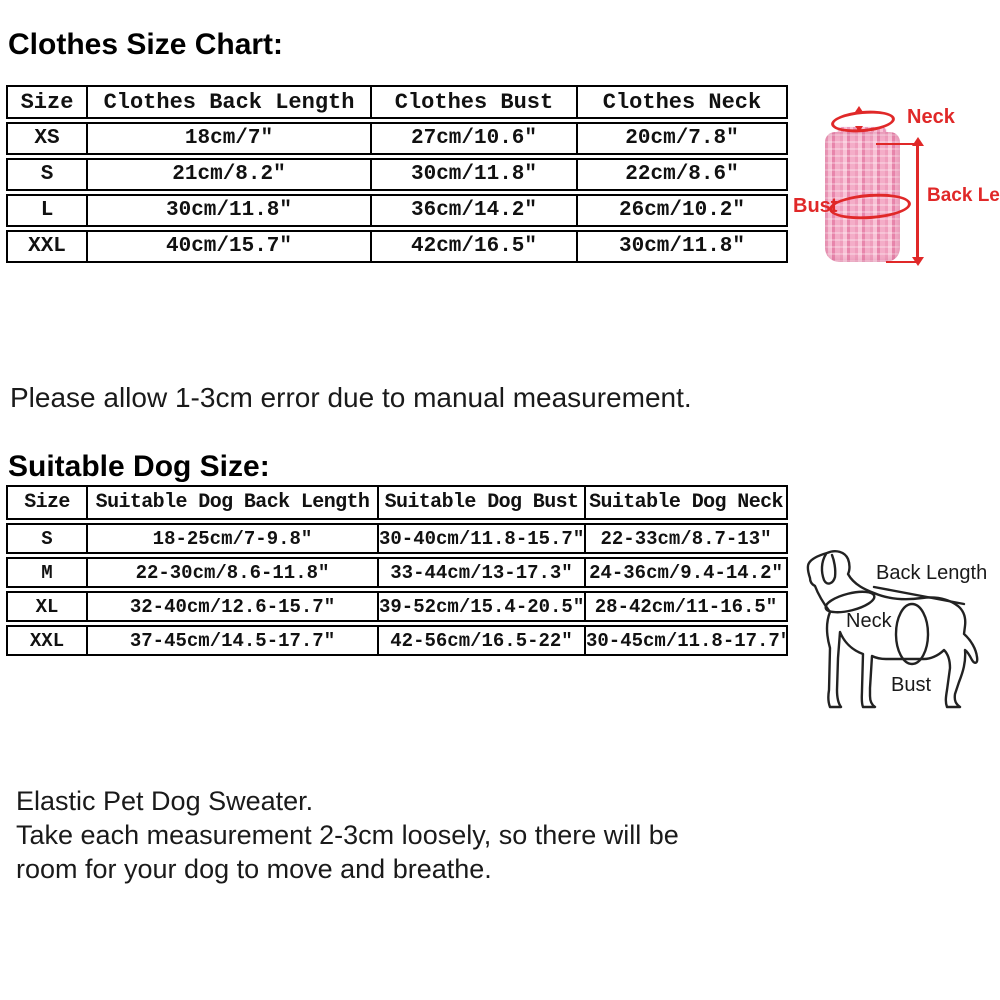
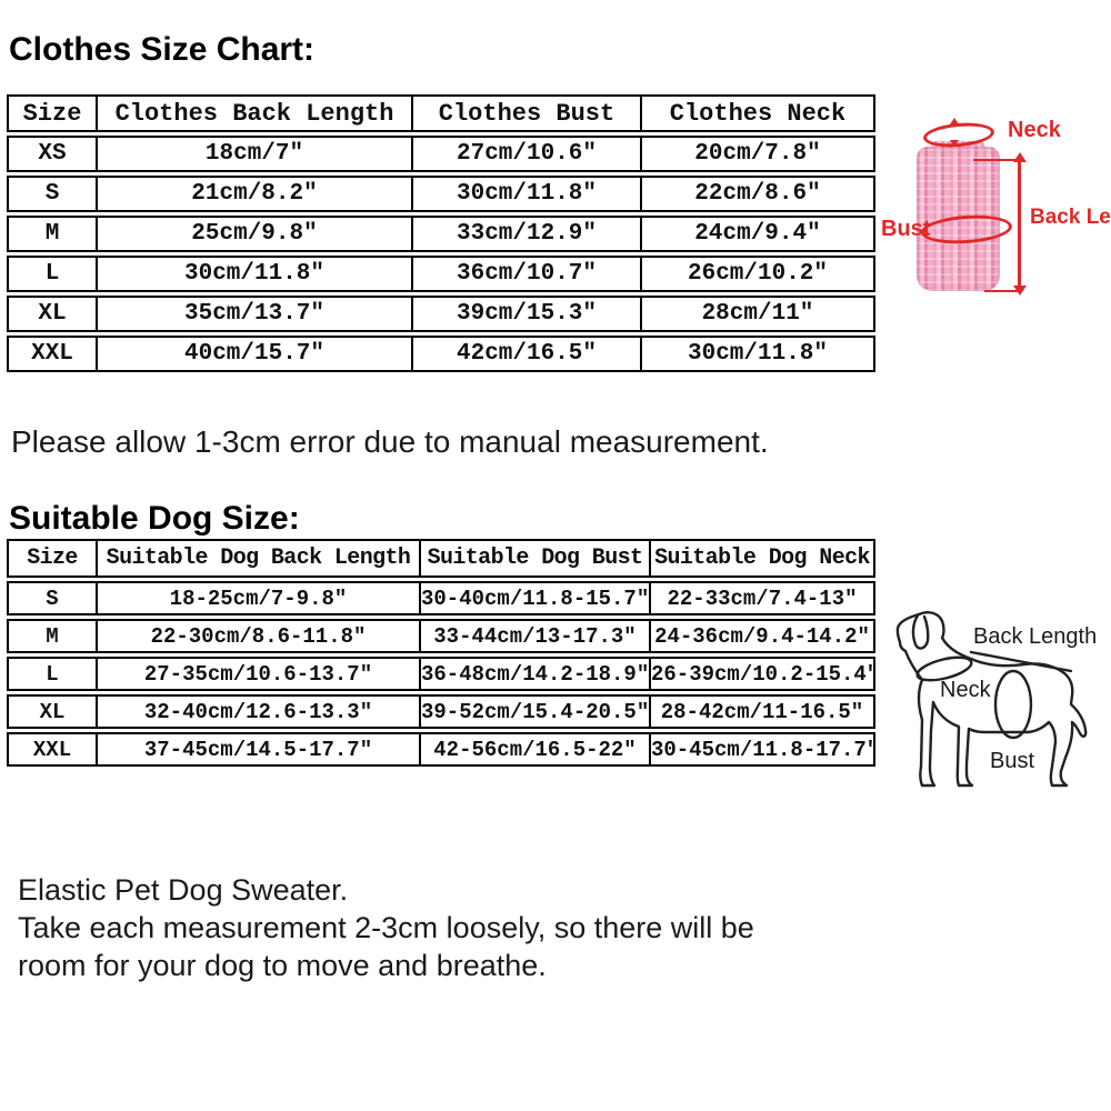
  Clothes Size Chart:
  Size	Clothes Back Length	Clothes Bust	Clothes Neck
  XS	18cm/7″	27cm/10.6″	20cm/7.8″
  S	21cm/8.2″	30cm/11.8″	22cm/8.6″
+ M	25cm/9.8″	33cm/12.9″	24cm/9.4″
- L	30cm/11.8″	36cm/14.2″	26cm/10.2″
+ L	30cm/11.8″	36cm/10.7″	26cm/10.2″
+ XL	35cm/13.7″	39cm/15.3″	28cm/11″
  XXL	40cm/15.7″	42cm/16.5″	30cm/11.8″
  Neck
  Bust
  Please allow 1-3cm error due to manual measurement.
  Suitable Dog Size:
  Size	Suitable Dog Back Length	Suitable Dog Bust	Suitable Dog Neck
- S	18-25cm/7-9.8″	30-40cm/11.8-15.7″	22-33cm/8.7-13″
+ S	18-25cm/7-9.8″	30-40cm/11.8-15.7″	22-33cm/7.4-13″
  M	22-30cm/8.6-11.8″	33-44cm/13-17.3″	24-36cm/9.4-14.2″
+ L	27-35cm/10.6-13.7″	36-48cm/14.2-18.9″	26-39cm/10.2-15.4″
- XL	32-40cm/12.6-15.7″	39-52cm/15.4-20.5″	28-42cm/11-16.5″
+ XL	32-40cm/12.6-13.3″	39-52cm/15.4-20.5″	28-42cm/11-16.5″
  XXL	37-45cm/14.5-17.7″	42-56cm/16.5-22″	30-45cm/11.8-17.7″
  Back Length
  Neck
  Bust
  Elastic Pet Dog Sweater.
  Take each measurement 2-3cm loosely, so there will be
  room for your dog to move and breathe.
